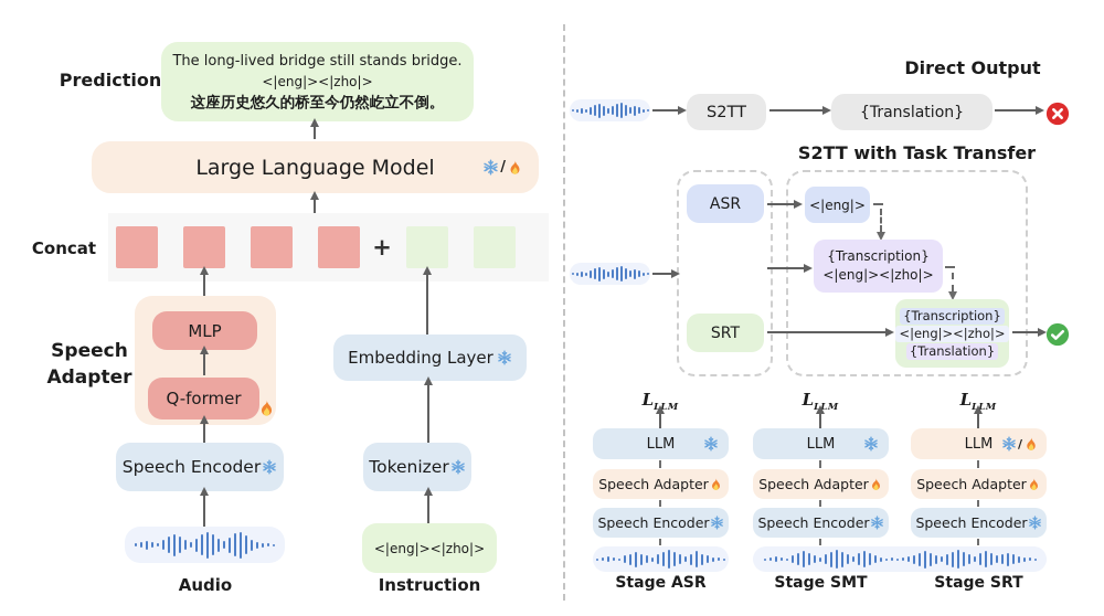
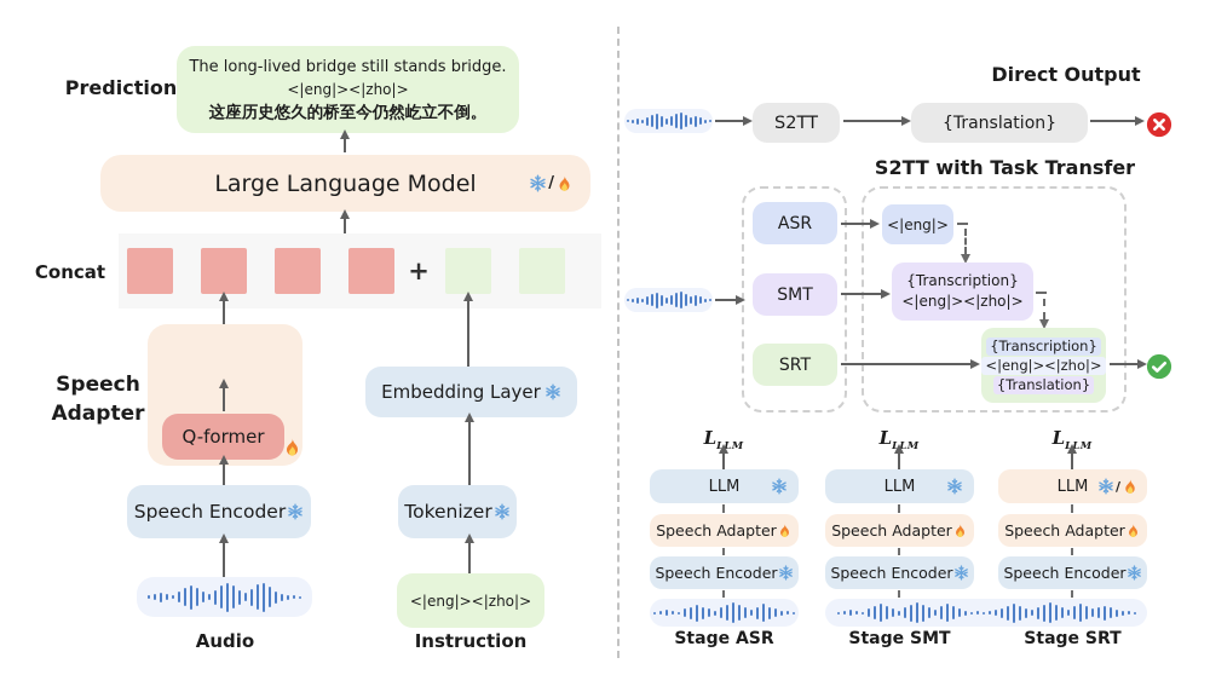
  Prediction
  The long-lived bridge still stands bridge.
  <|eng|><|zho|>
  这座历史悠久的桥至今仍然屹立不倒。
  Large Language Model
  /
  Concat
  +
  Speech Adapter
- MLP
  Q-former
  Embedding Layer
  Speech Encoder
  Tokenizer
  <|eng|><|zho|>
  Audio
  Instruction
  Direct Output
  S2TT
  {Translation}
  S2TT with Task Transfer
  ASR
+ SMT
  SRT
  <|eng|>
  {Transcription}
  <|eng|><|zho|>
  {Transcription}
  <|eng|><|zho|>
  {Translation}
  LLM
  Speech Adapter
  Speech Encoder
  Stage ASR
  LLM
  Speech Adapter
  Speech Encoder
  Stage SMT
  LLM
  /
  Speech Adapter
  Speech Encoder
  Stage SRT
